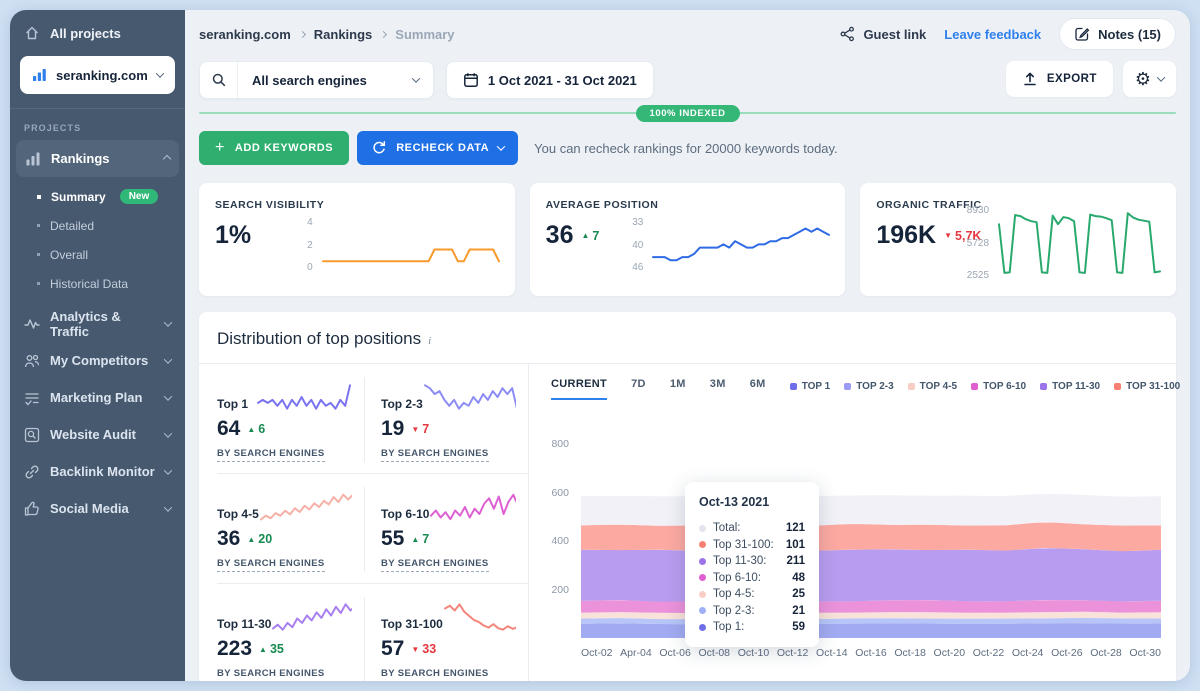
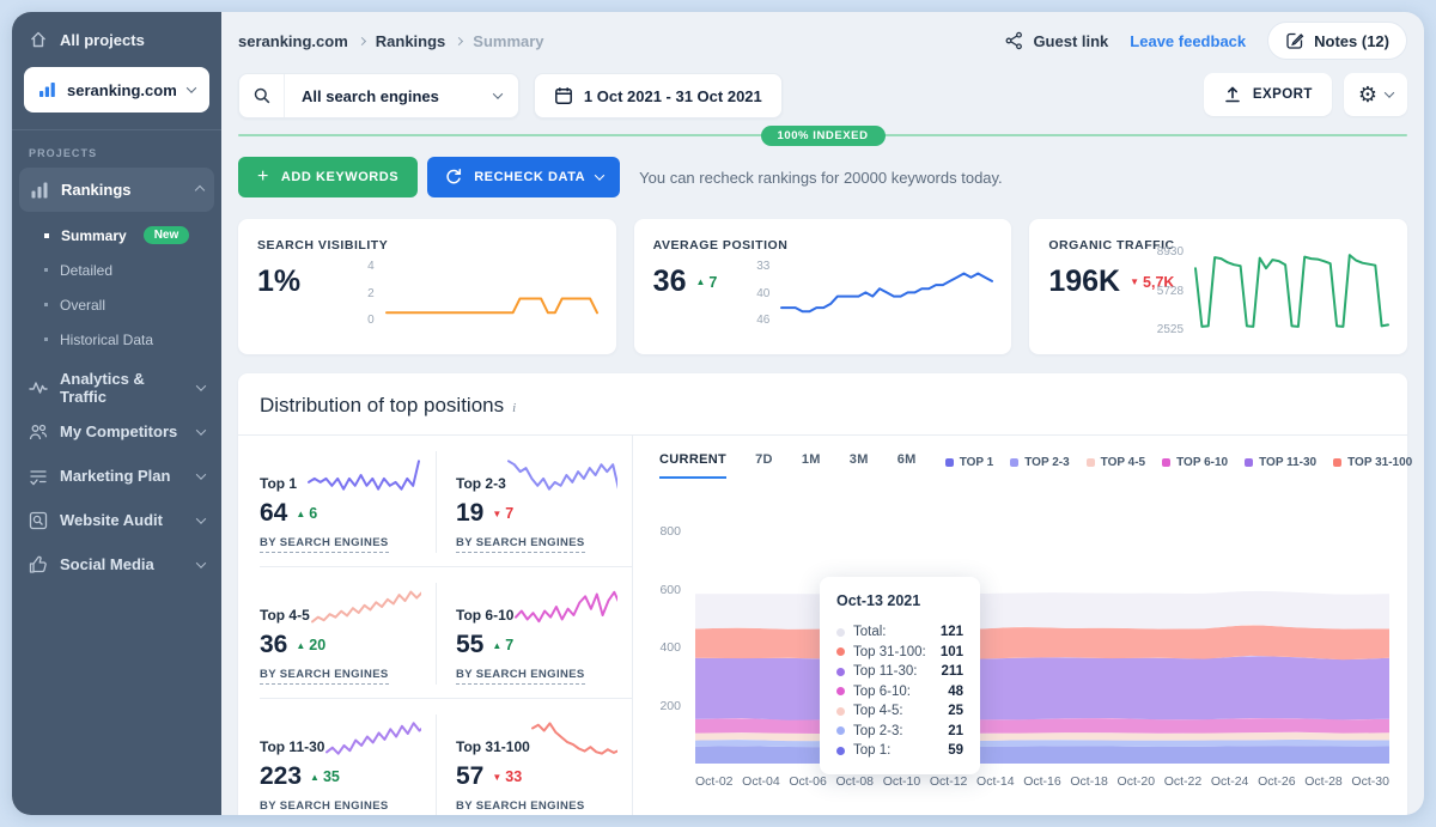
  All projects
  seranking.com
  PROJECTS
  Rankings
  Summary
  New
  Detailed
  Overall
  Historical Data
  Analytics & Traffic
  My Competitors
  Marketing Plan
  Website Audit
- Backlink Monitor
  Social Media
  seranking.com
  Rankings
  Summary
  Guest link
  Leave feedback
- Notes (15)
+ Notes (12)
  All search engines
  1 Oct 2021 - 31 Oct 2021
  EXPORT
  ⚙
  100% INDEXED
  +
  ADD KEYWORDS
  RECHECK DATA
  You can recheck rankings for 20000 keywords today.
  SEARCH VISIBILITY
  1%
  4
  2
  0
  AVERAGE POSITION
  36
  ▲
  7
  33
  40
  46
  ORGANIC TRAFFIC
  196K
  ▼
  5,7K
  8930
  5728
  2525
  Distribution of top positions
  i
  Top 1
  64
  ▲
  6
  BY SEARCH ENGINES
  Top 2-3
  19
  ▼
  7
  BY SEARCH ENGINES
  Top 4-5
  36
  ▲
  20
  BY SEARCH ENGINES
  Top 6-10
  55
  ▲
  7
  BY SEARCH ENGINES
  Top 11-30
  223
  ▲
  35
  BY SEARCH ENGINES
  Top 31-100
  57
  ▼
  33
  BY SEARCH ENGINES
  CURRENT
  7D
  1M
  3M
  6M
  TOP 1
  TOP 2-3
  TOP 4-5
  TOP 6-10
  TOP 11-30
  TOP 31-100
  800
  600
  400
  200
  Oct-02
- Apr-04
+ Oct-04
  Oct-06
  Oct-08
  Oct-10
  Oct-12
  Oct-14
  Oct-16
  Oct-18
  Oct-20
  Oct-22
  Oct-24
  Oct-26
  Oct-28
  Oct-30
  Oct-13 2021
  Total:
  121
  Top 31-100:
  101
  Top 11-30:
  211
  Top 6-10:
  48
  Top 4-5:
  25
  Top 2-3:
  21
  Top 1:
  59
